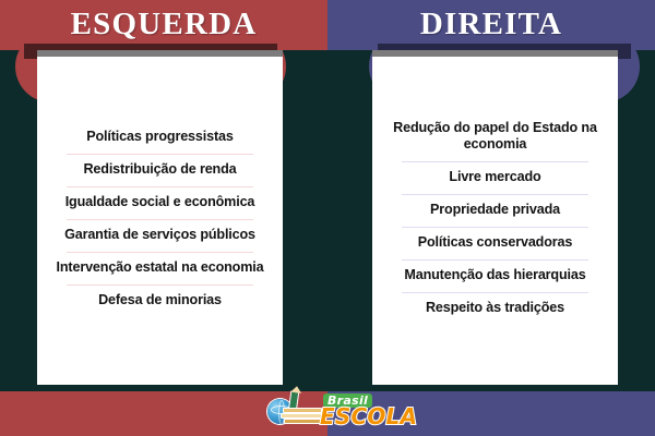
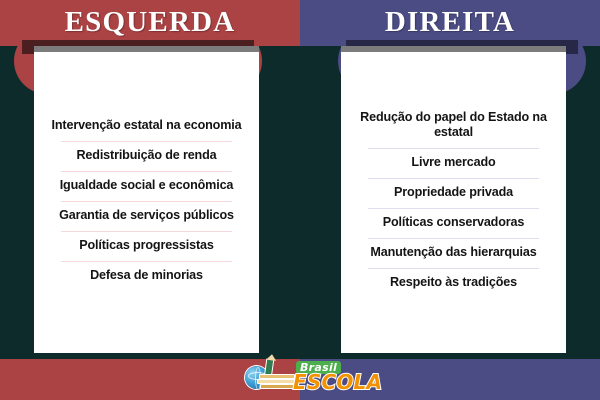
  ESQUERDA
  DIREITA
- Políticas progressistas
+ Intervenção estatal na economia
  Redistribuição de renda
  Igualdade social e econômica
  Garantia de serviços públicos
- Intervenção estatal na economia
+ Políticas progressistas
  Defesa de minorias
- Redução do papel do Estado na economia
+ Redução do papel do Estado na estatal
  Livre mercado
  Propriedade privada
  Políticas conservadoras
  Manutenção das hierarquias
  Respeito às tradições
  Brasil
  ESCOLA
